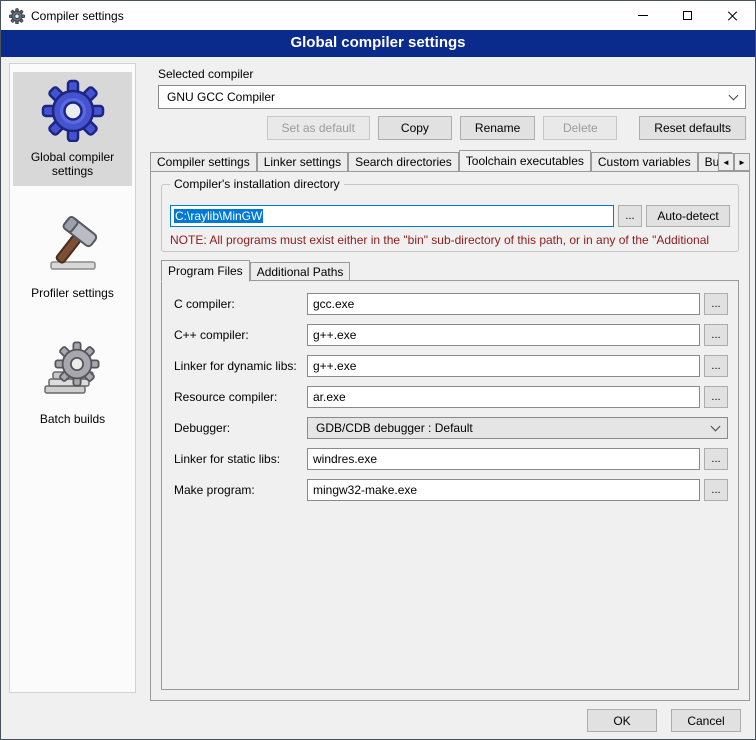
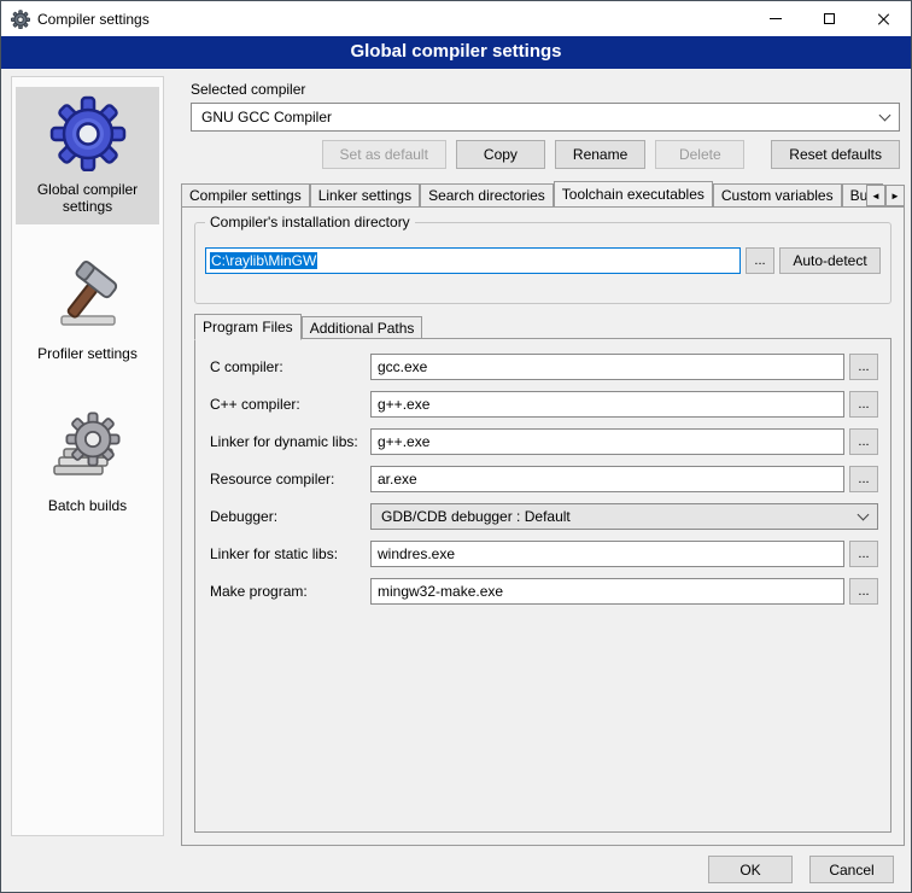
  Compiler settings
  Global compiler settings
  Global compiler settings
  Profiler settings
  Batch builds
  Selected compiler
  GNU GCC Compiler
  Set as default
  Copy
  Rename
  Delete
  Reset defaults
  Compiler settings
  Linker settings
  Search directories
  Toolchain executables
  Custom variables
  ◄
  ►
  Compiler's installation directory
  C:\raylib\MinGW
  ...
  Auto-detect
- NOTE: All programs must exist either in the "bin" sub-directory of this path, or in any of the "Additional
  Program Files
  Additional Paths
  C compiler:
  gcc.exe
  ...
  C++ compiler:
  g++.exe
  ...
  Linker for dynamic libs:
  g++.exe
  ...
  Resource compiler:
  ar.exe
  ...
  Debugger:
  GDB/CDB debugger : Default
  Linker for static libs:
  windres.exe
  ...
  Make program:
  mingw32-make.exe
  ...
  OK
  Cancel
